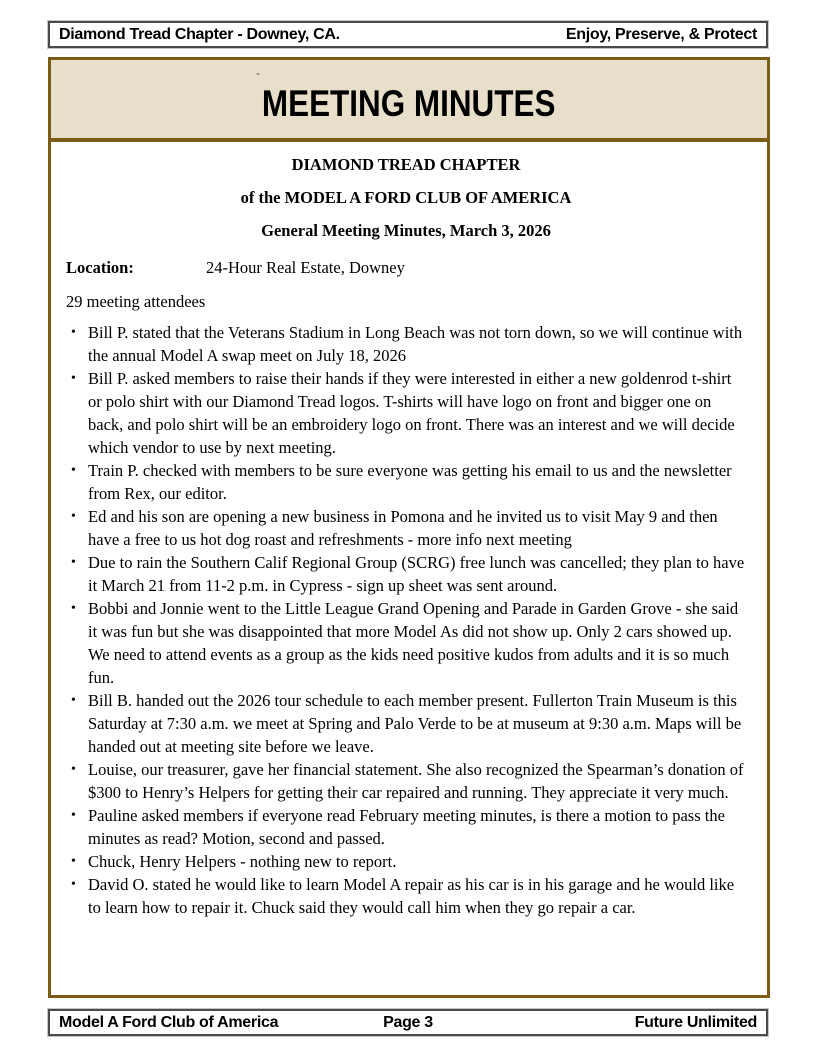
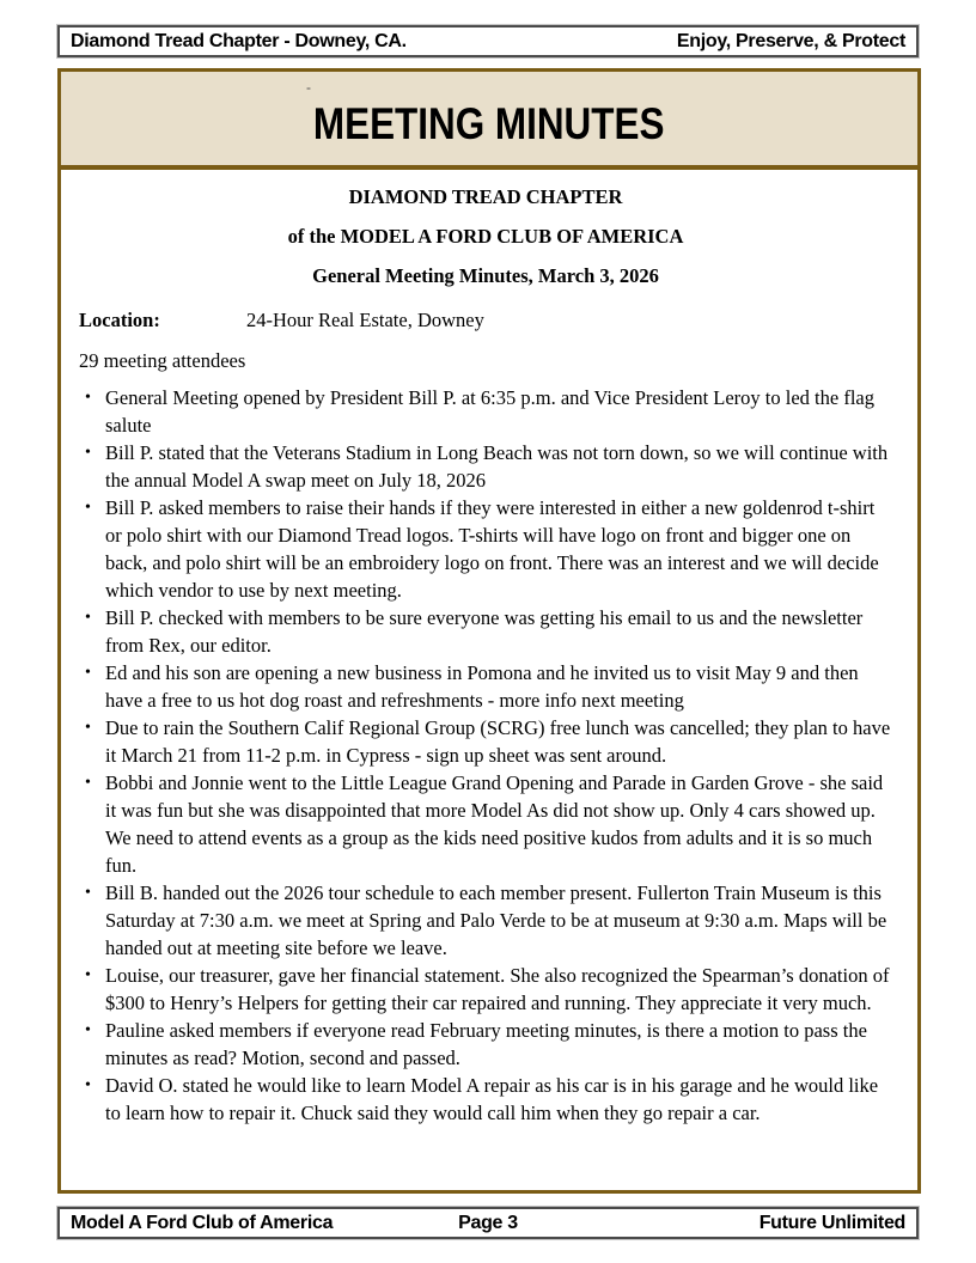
  Diamond Tread Chapter - Downey, CA.
  Enjoy, Preserve, & Protect
  -
  MEETING MINUTES
  DIAMOND TREAD CHAPTER
  of the MODEL A FORD CLUB OF AMERICA
  General Meeting Minutes, March 3, 2026
  Location: 24-Hour Real Estate, Downey
  29 meeting attendees
+ General Meeting opened by President Bill P. at 6:35 p.m. and Vice President Leroy to led the flag salute
  Bill P. stated that the Veterans Stadium in Long Beach was not torn down, so we will continue with the annual Model A swap meet on July 18, 2026
  Bill P. asked members to raise their hands if they were interested in either a new goldenrod t-shirt or polo shirt with our Diamond Tread logos. T-shirts will have logo on front and bigger one on back, and polo shirt will be an embroidery logo on front. There was an interest and we will decide which vendor to use by next meeting.
- Train P. checked with members to be sure everyone was getting his email to us and the newsletter from Rex, our editor.
+ Bill P. checked with members to be sure everyone was getting his email to us and the newsletter from Rex, our editor.
  Ed and his son are opening a new business in Pomona and he invited us to visit May 9 and then have a free to us hot dog roast and refreshments - more info next meeting
  Due to rain the Southern Calif Regional Group (SCRG) free lunch was cancelled; they plan to have it March 21 from 11-2 p.m. in Cypress - sign up sheet was sent around.
- Bobbi and Jonnie went to the Little League Grand Opening and Parade in Garden Grove - she said it was fun but she was disappointed that more Model As did not show up. Only 2 cars showed up. We need to attend events as a group as the kids need positive kudos from adults and it is so much fun.
+ Bobbi and Jonnie went to the Little League Grand Opening and Parade in Garden Grove - she said it was fun but she was disappointed that more Model As did not show up. Only 4 cars showed up. We need to attend events as a group as the kids need positive kudos from adults and it is so much fun.
  Bill B. handed out the 2026 tour schedule to each member present. Fullerton Train Museum is this Saturday at 7:30 a.m. we meet at Spring and Palo Verde to be at museum at 9:30 a.m. Maps will be handed out at meeting site before we leave.
  Louise, our treasurer, gave her financial statement. She also recognized the Spearman’s donation of $300 to Henry’s Helpers for getting their car repaired and running. They appreciate it very much.
  Pauline asked members if everyone read February meeting minutes, is there a motion to pass the minutes as read? Motion, second and passed.
- Chuck, Henry Helpers - nothing new to report.
  David O. stated he would like to learn Model A repair as his car is in his garage and he would like to learn how to repair it. Chuck said they would call him when they go repair a car.
  Model A Ford Club of America
  Page 3
  Future Unlimited
